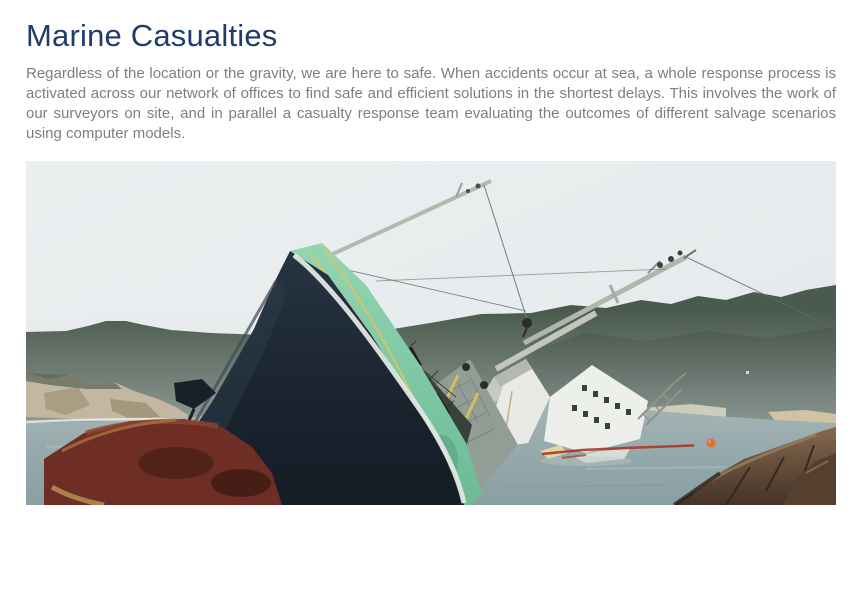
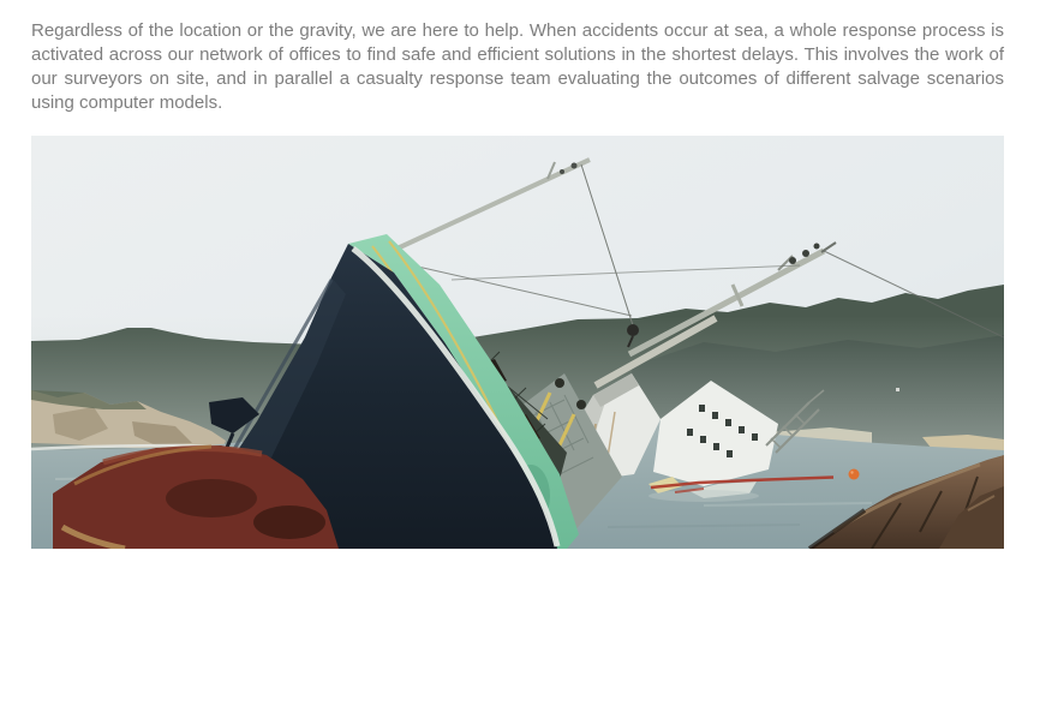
- Marine Casualties
- Regardless of the location or the gravity, we are here to safe. When accidents occur at sea, a whole response process is activated across our network of offices to find safe and efficient solutions in the shortest delays. This involves the work of our surveyors on site, and in parallel a casualty response team evaluating the outcomes of different salvage scenarios using computer models.
+ Regardless of the location or the gravity, we are here to help. When accidents occur at sea, a whole response process is activated across our network of offices to find safe and efficient solutions in the shortest delays. This involves the work of our surveyors on site, and in parallel a casualty response team evaluating the outcomes of different salvage scenarios using computer models.
